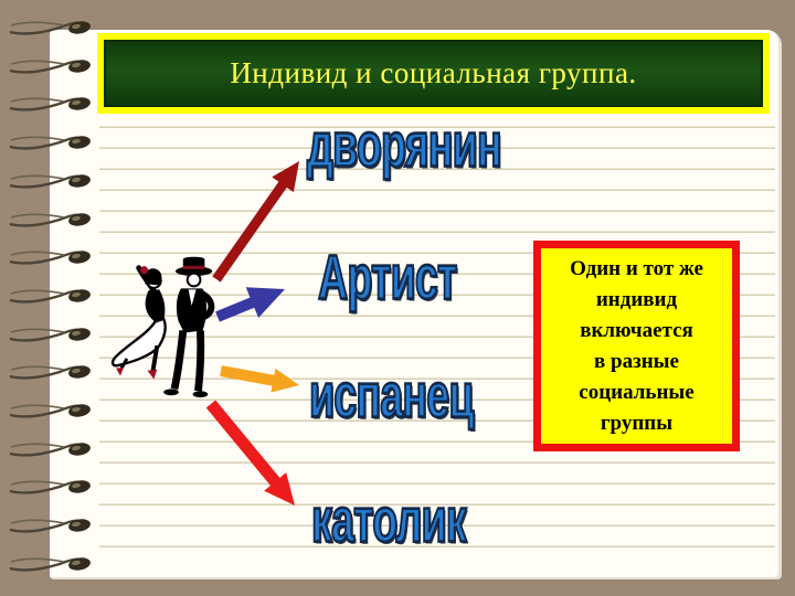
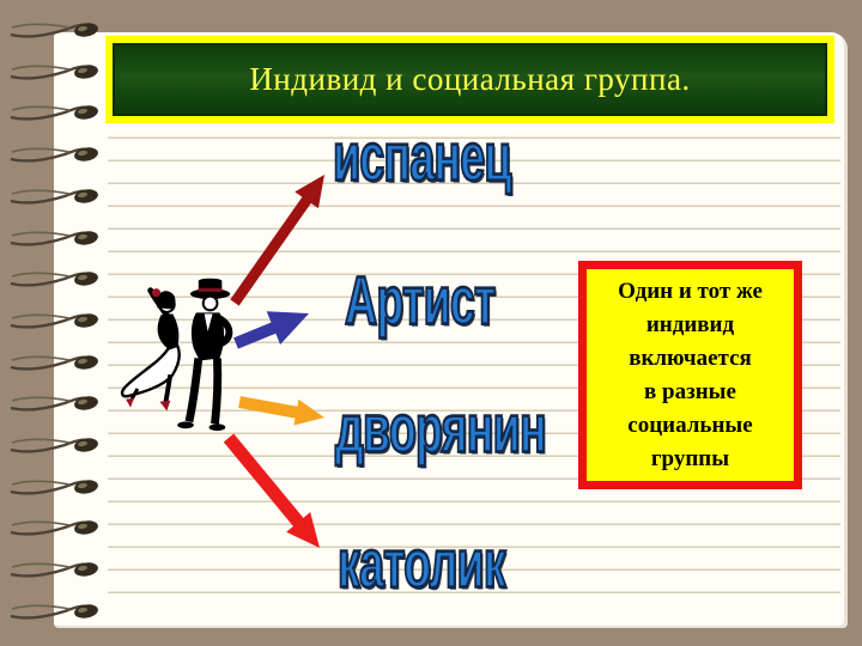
  Индивид и социальная группа.
- дворянин
+ испанец
  Артист
- испанец
+ дворянин
  католик
  Один и тот же
  индивид
  включается
  в разные
  социальные
  группы
